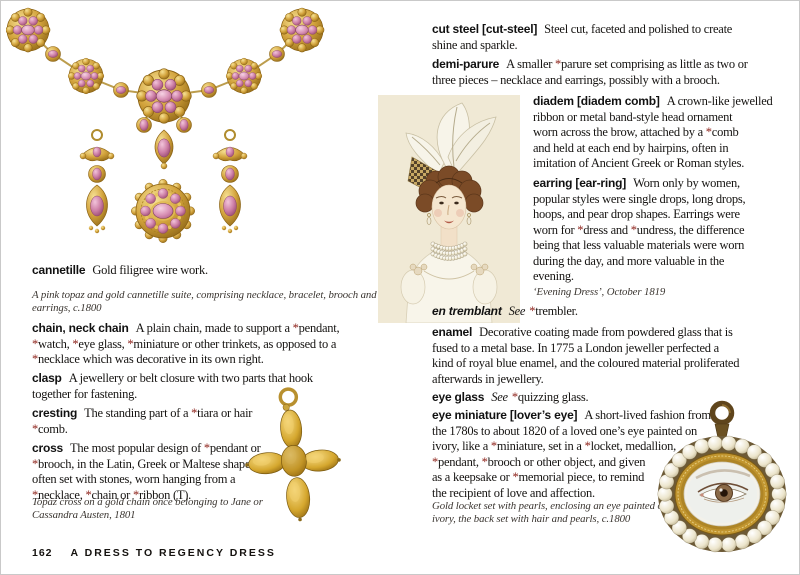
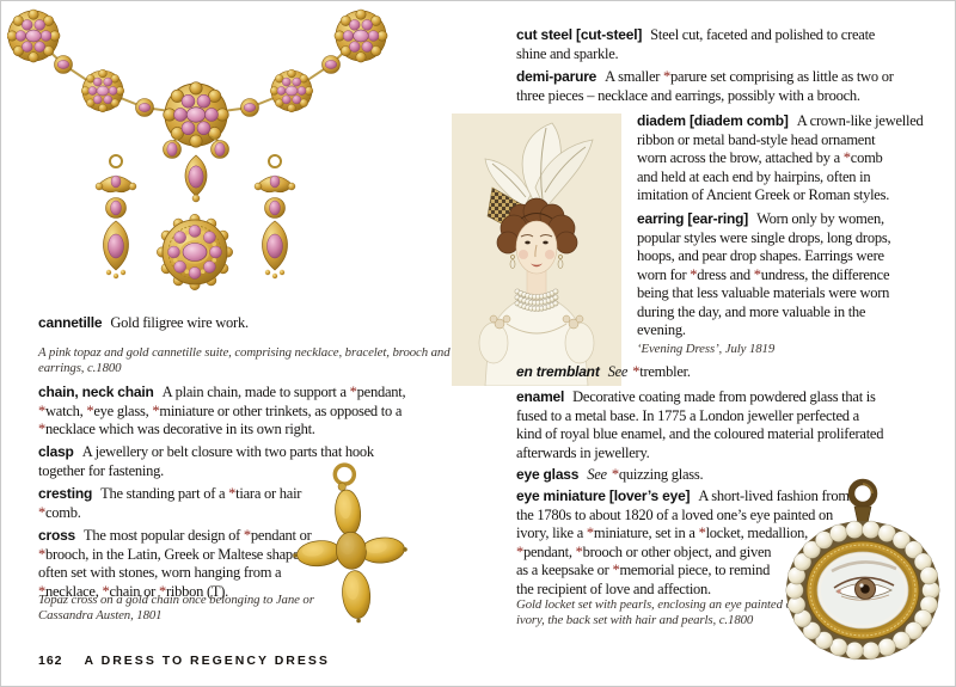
  cannetille Gold filigree wire work.
  A pink topaz and gold cannetille suite, comprising necklace, bracelet, brooch and
  earrings, c.1800
  chain, neck chain A plain chain, made to support a *pendant,
  *watch, *eye glass, *miniature or other trinkets, as opposed to a
  *necklace which was decorative in its own right.
  clasp A jewellery or belt closure with two parts that hook
  together for fastening.
  cresting The standing part of a *tiara or hair
  *comb.
  cross The most popular design of *pendant or
  *brooch, in the Latin, Greek or Maltese shap
  often set with stones, worn hanging from a
  *necklace, *chain or *ribbon (T).
  Topaz cross on a gold chain once belonging to Jane or
  Cassandra Austen, 1801
  162 A DRESS TO REGENCY DRESS
  cut steel [cut-steel] Steel cut, faceted and polished to create
  shine and sparkle.
  demi-parure A smaller *parure set comprising as little as two or
  three pieces – necklace and earrings, possibly with a brooch.
  diadem [diadem comb] A crown-like jewelled
  ribbon or metal band-style head ornament
  worn across the brow, attached by a *comb
  and held at each end by hairpins, often in
  imitation of Ancient Greek or Roman styles.
  earring [ear-ring] Worn only by women,
  popular styles were single drops, long drops,
  hoops, and pear drop shapes. Earrings were
  worn for *dress and *undress, the difference
  being that less valuable materials were worn
  during the day, and more valuable in the
  evening.
- ‘Evening Dress’, October 1819
+ ‘Evening Dress’, July 1819
  en tremblant See *trembler.
  enamel Decorative coating made from powdered glass that is
  fused to a metal base. In 1775 a London jeweller perfected a
  kind of royal blue enamel, and the coloured material proliferated
  afterwards in jewellery.
  eye glass See *quizzing glass.
  eye miniature [lover’s eye] A short-lived fashion from
  the 1780s to about 1820 of a loved one’s eye painted on
  ivory, like a *miniature, set in a *locket, medallion,
  *pendant, *brooch or other object, and given
  as a keepsake or *memorial piece, to remind
  the recipient of love and affection.
  Gold locket set with pearls, enclosing an eye painted
  ivory, the back set with hair and pearls, c.1800
